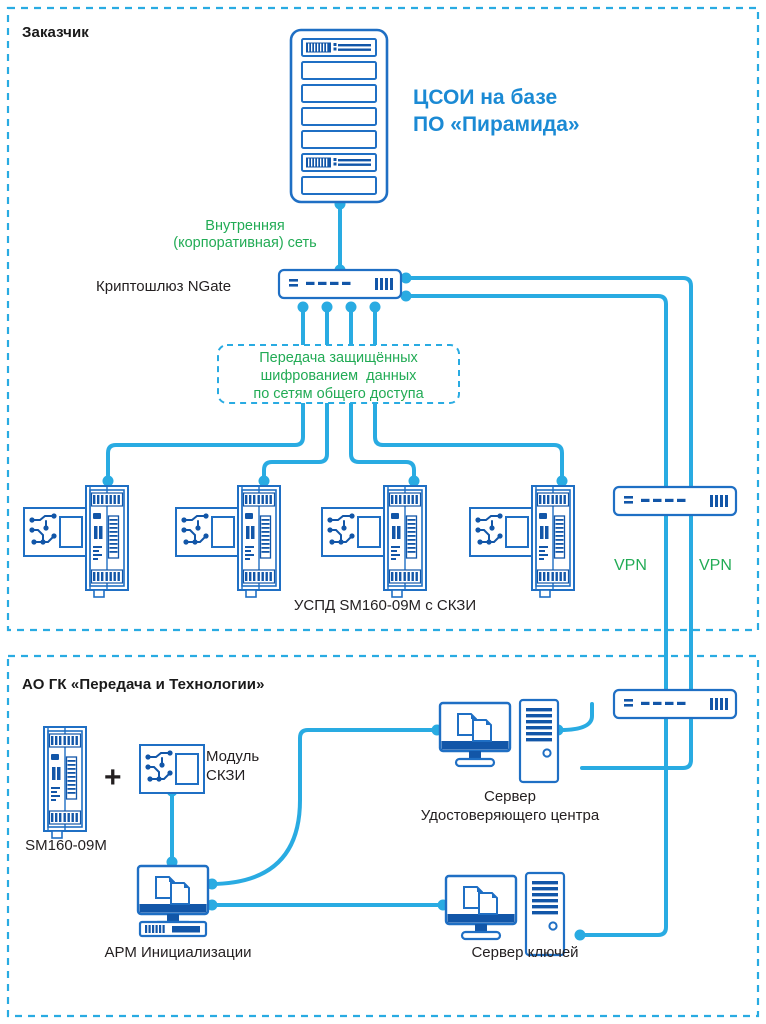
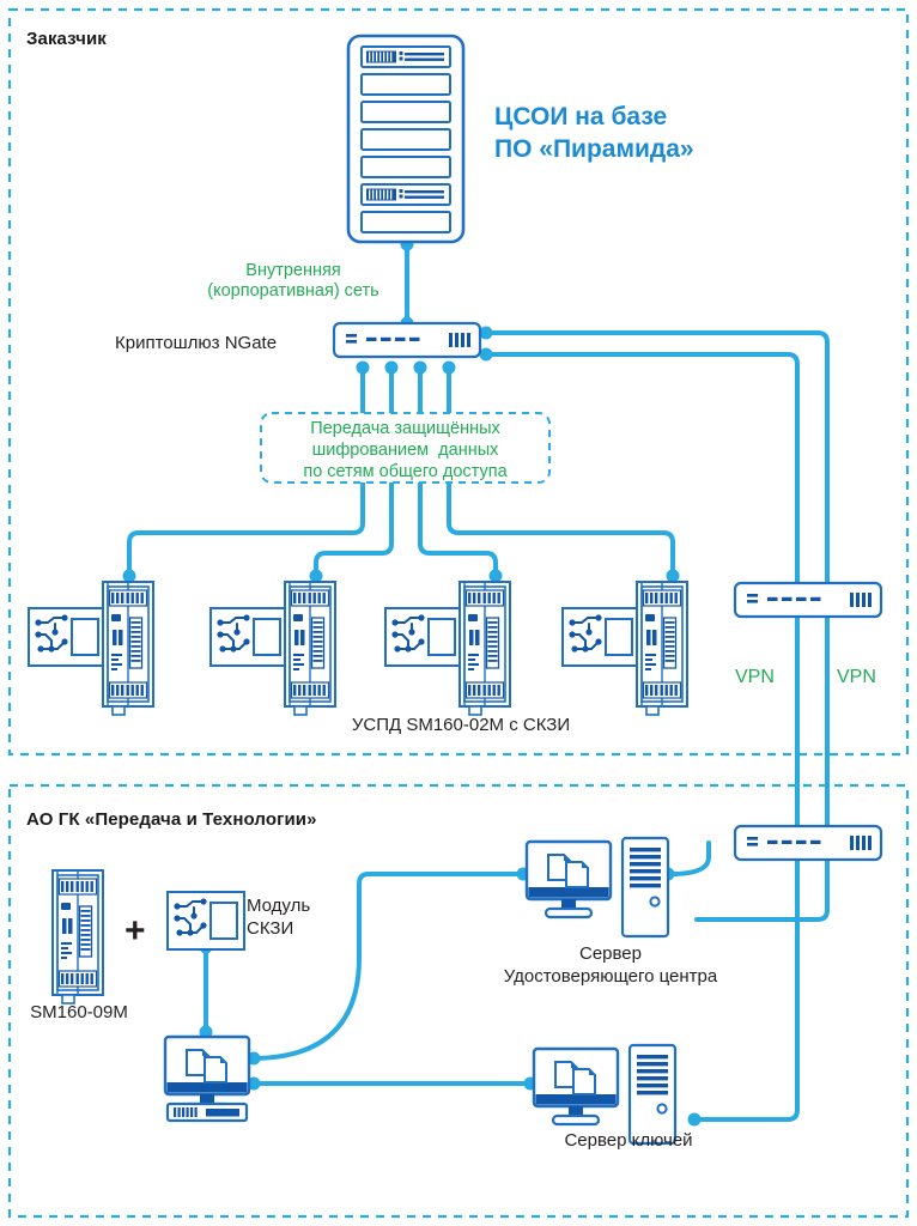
  Заказчик
  ЦСОИ на базе
  ПО «Пирамида»
  Внутренняя
  (корпоративная) сеть
  Криптошлюз NGate
  Передача защищённых
  шифрованием данных
  по сетям общего доступа
- УСПД SM160-09M с СКЗИ
+ УСПД SM160-02M с СКЗИ
  VPN
  VPN
  АО ГК «Передача и Технологии»
  +
  Модуль
  СКЗИ
  SM160-09M
  Сервер
  Удостоверяющего центра
- АРМ Инициализации
  Сервер ключей
